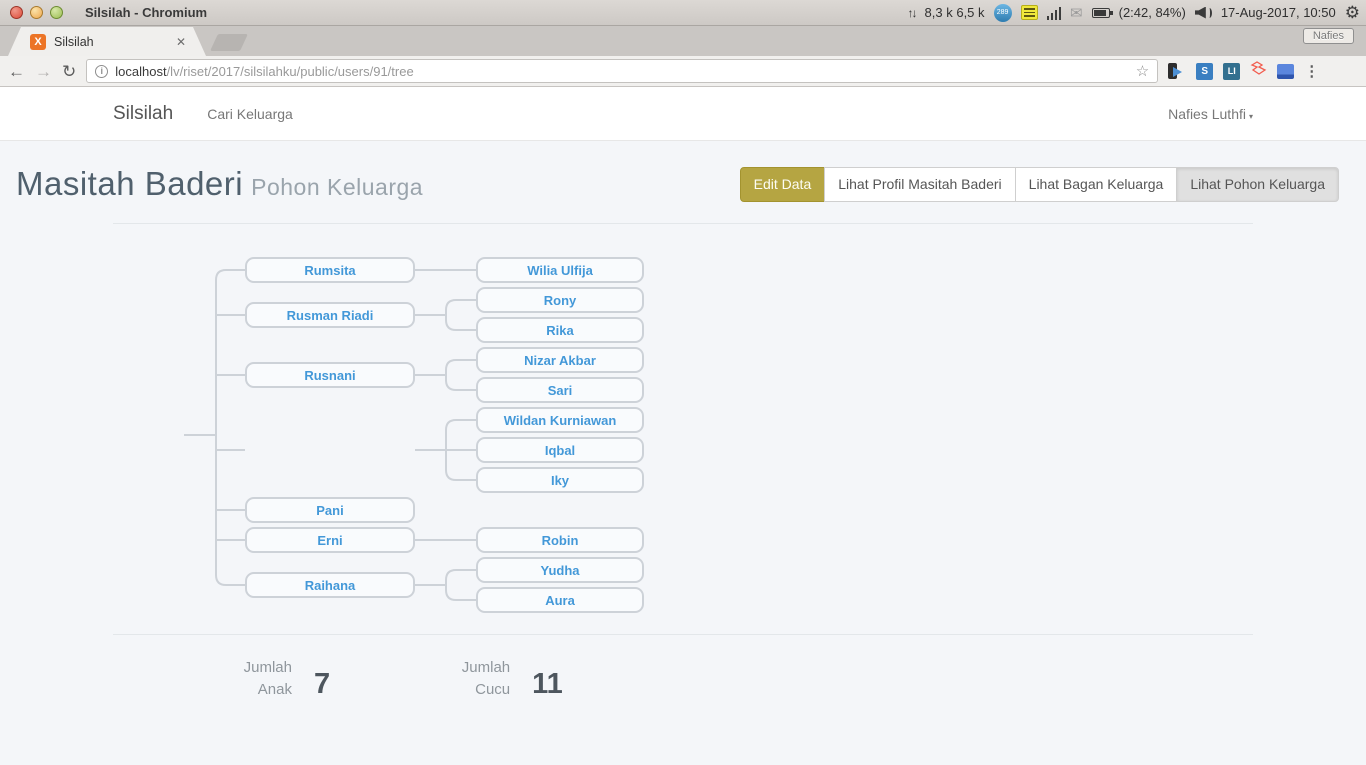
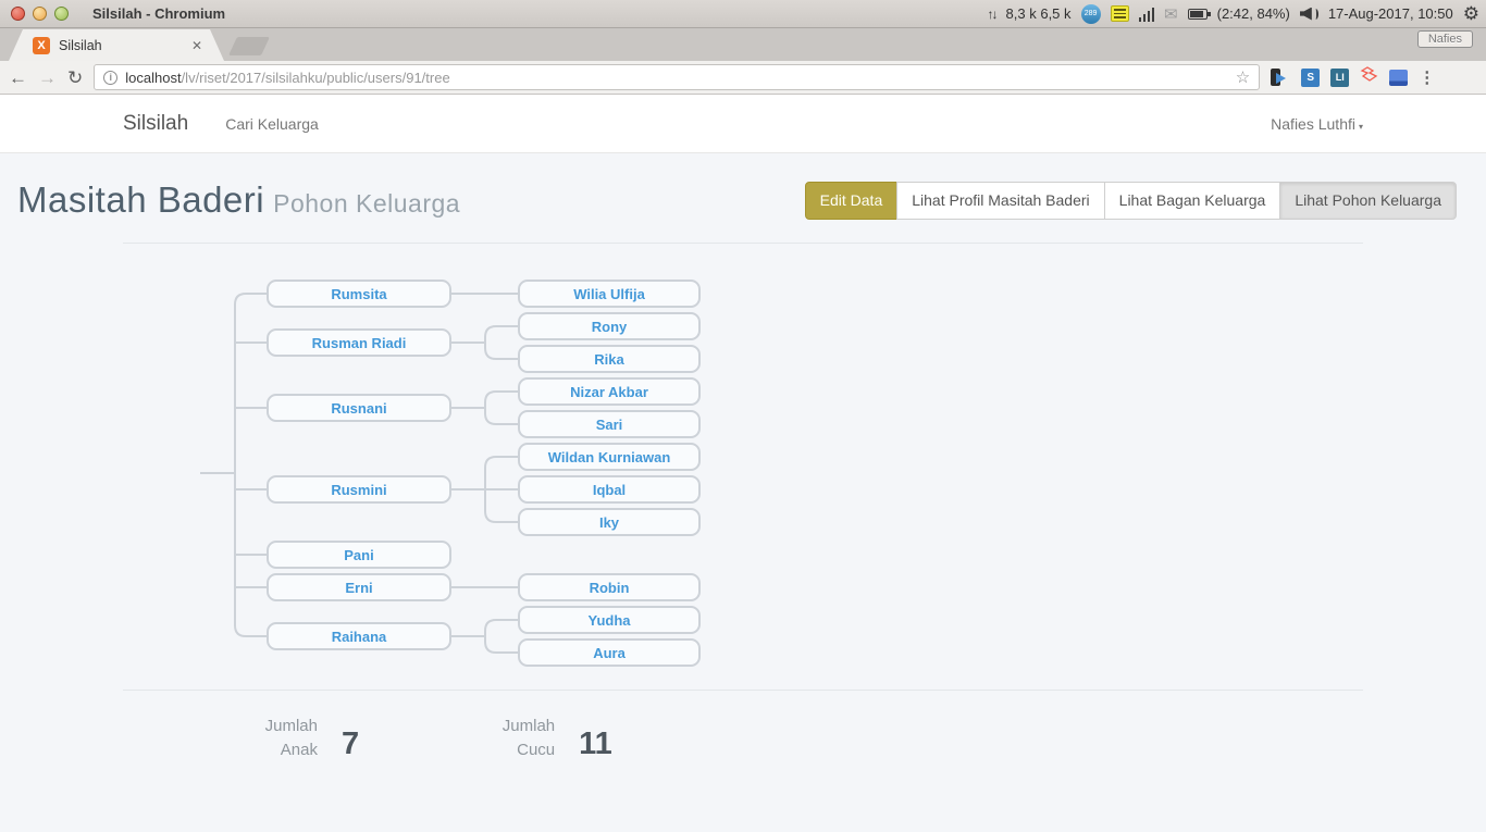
  Silsilah - Chromium
  ↑↓
  8,3 k 6,5 k
  ✉
  (2:42, 84%)
  17-Aug-2017, 10:50
  ⚙
  X
  Silsilah
  ✕
  Nafies
  ←
  →
  ↻
  i
  localhost/lv/riset/2017/silsilahku/public/users/91/tree
  ☆
  S
  LI
  ⋮
  Silsilah
  Cari Keluarga
  Nafies Luthfi ▾
  Masitah Baderi Pohon Keluarga
  Edit Data
  Lihat Profil Masitah Baderi
  Lihat Bagan Keluarga
  Lihat Pohon Keluarga
  Rumsita
  Rusman Riadi
  Rusnani
+ Rusmini
  Pani
  Erni
  Raihana
  Wilia Ulfija
  Rony
  Rika
  Nizar Akbar
  Sari
  Wildan Kurniawan
  Iqbal
  Iky
  Robin
  Yudha
  Aura
  Jumlah
  Anak
  7
  Jumlah
  Cucu
  11
